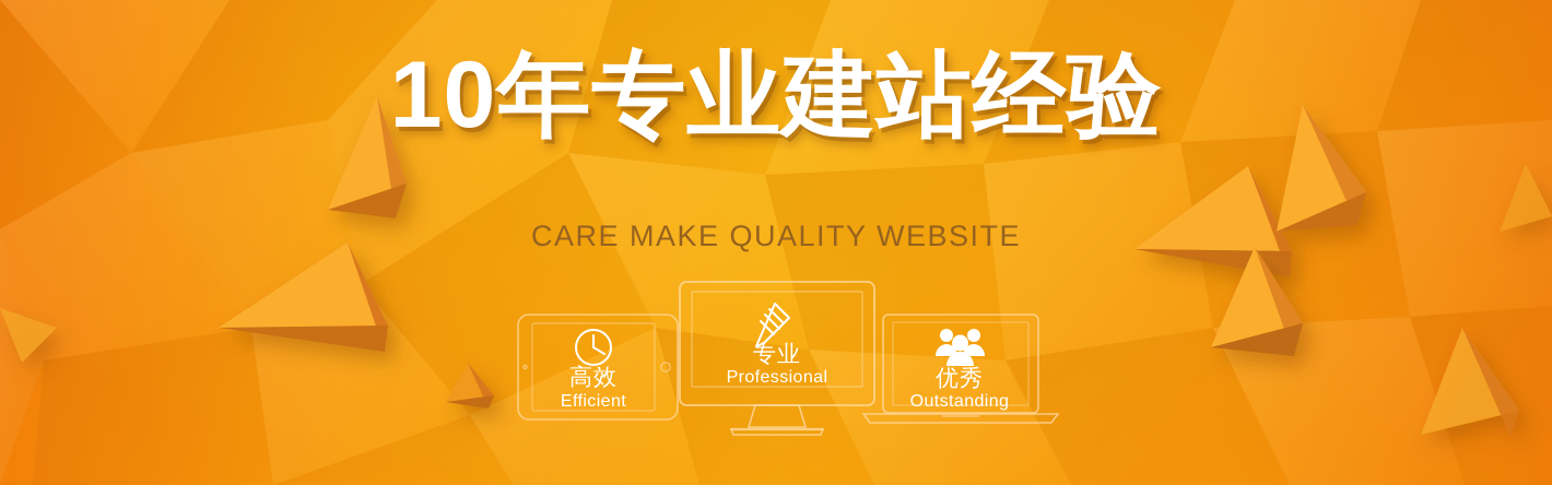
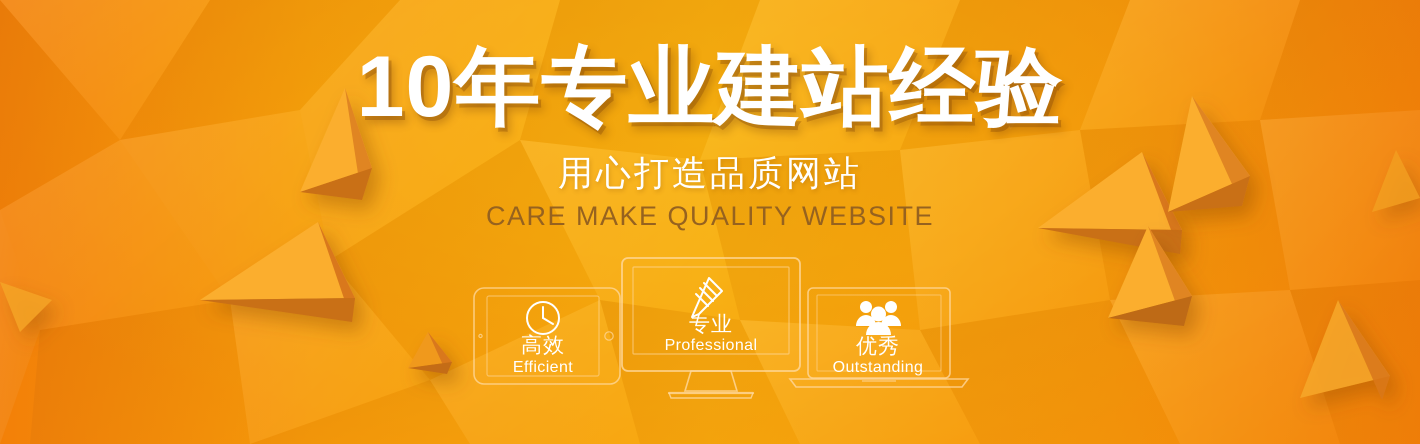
  10年专业建站经验
+ 用心打造品质网站
  CARE MAKE QUALITY WEBSITE
  高效
  Efficient
  专业
  Professional
  优秀
  Outstanding
